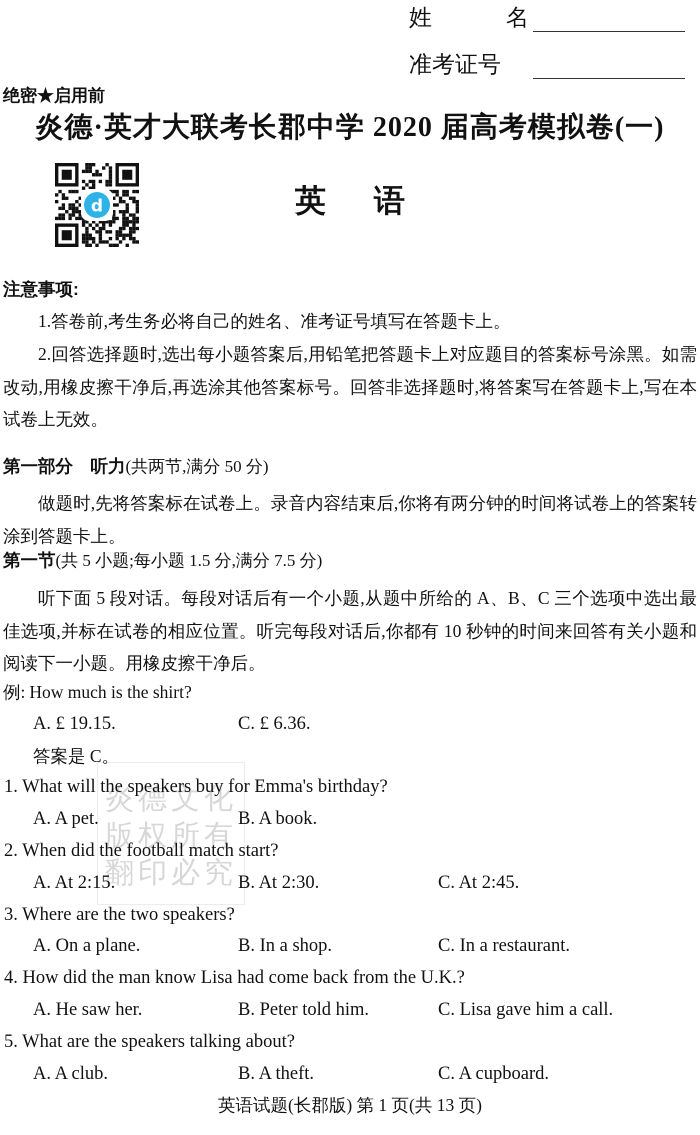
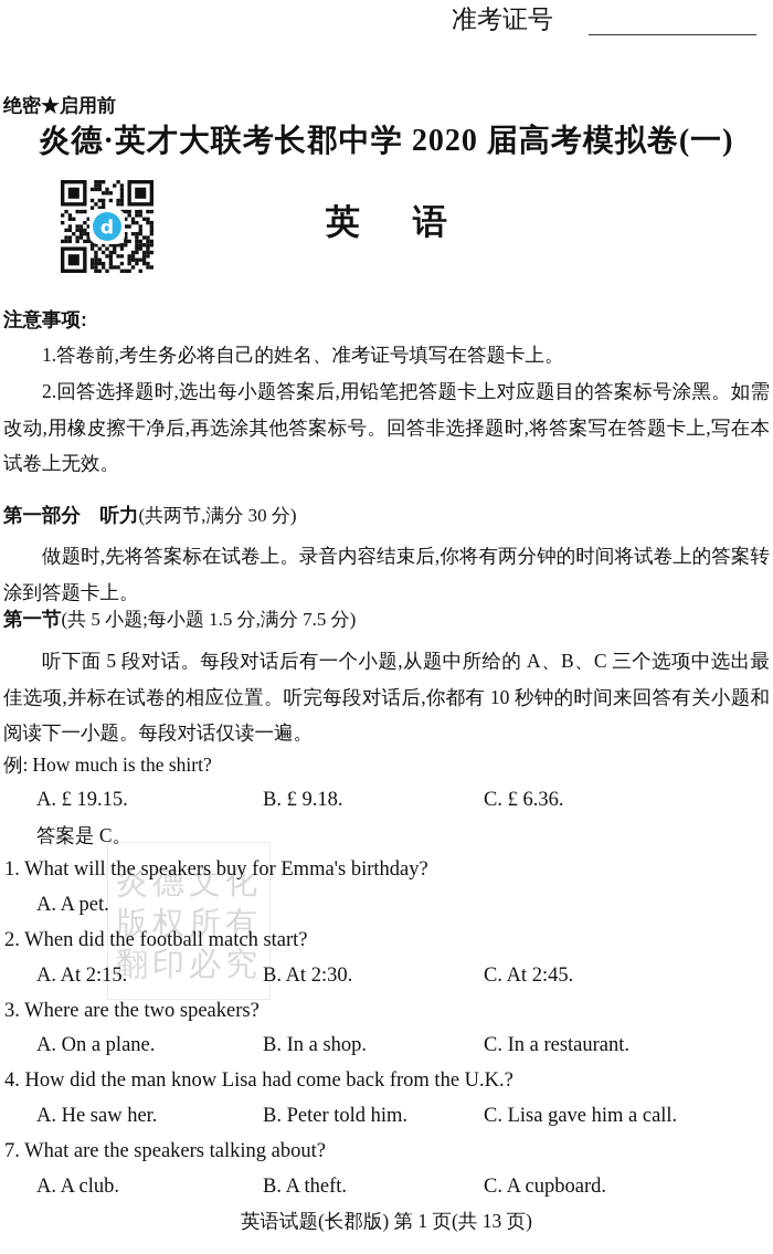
  炎德文化
  版权所有
  翻印必究
- 姓
- 名
  准考证号
  绝密★启用前
  炎德·英才大联考长郡中学 2020 届高考模拟卷(一)
  d
  英 语
  注意事项:
  1.答卷前,考生务必将自己的姓名、准考证号填写在答题卡上。
  2.回答选择题时,选出每小题答案后,用铅笔把答题卡上对应题目的答案标号涂黑。如需改动,用橡皮擦干净后,再选涂其他答案标号。回答非选择题时,将答案写在答题卡上,写在本试卷上无效。
- 第一部分 听力(共两节,满分 50 分)
+ 第一部分 听力(共两节,满分 30 分)
  做题时,先将答案标在试卷上。录音内容结束后,你将有两分钟的时间将试卷上的答案转涂到答题卡上。
  第一节(共 5 小题;每小题 1.5 分,满分 7.5 分)
- 听下面 5 段对话。每段对话后有一个小题,从题中所给的 A、B、C 三个选项中选出最佳选项,并标在试卷的相应位置。听完每段对话后,你都有 10 秒钟的时间来回答有关小题和阅读下一小题。用橡皮擦干净后。
+ 听下面 5 段对话。每段对话后有一个小题,从题中所给的 A、B、C 三个选项中选出最佳选项,并标在试卷的相应位置。听完每段对话后,你都有 10 秒钟的时间来回答有关小题和阅读下一小题。每段对话仅读一遍。
  例: How much is the shirt?
  A. £ 19.15.
+ B. £ 9.18.
  C. £ 6.36.
  答案是 C。
  1. What will the speakers buy for Emma's birthday?
  A. A pet.
- B. A book.
  2. When did the football match start?
  A. At 2:15.
  B. At 2:30.
  C. At 2:45.
  3. Where are the two speakers?
  A. On a plane.
  B. In a shop.
  C. In a restaurant.
  4. How did the man know Lisa had come back from the U.K.?
  A. He saw her.
  B. Peter told him.
  C. Lisa gave him a call.
- 5. What are the speakers talking about?
+ 7. What are the speakers talking about?
  A. A club.
  B. A theft.
  C. A cupboard.
  英语试题(长郡版) 第 1 页(共 13 页)
